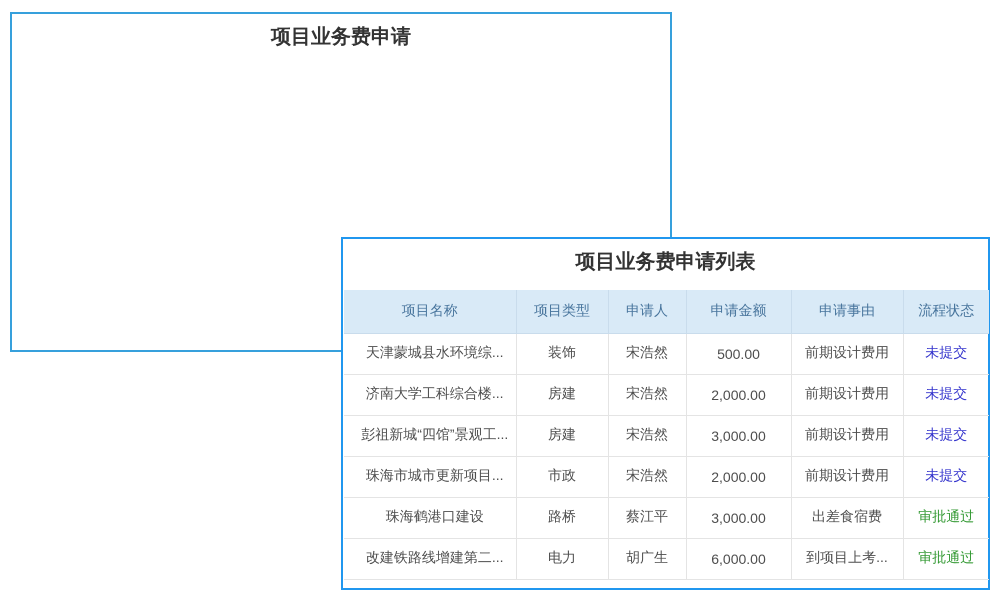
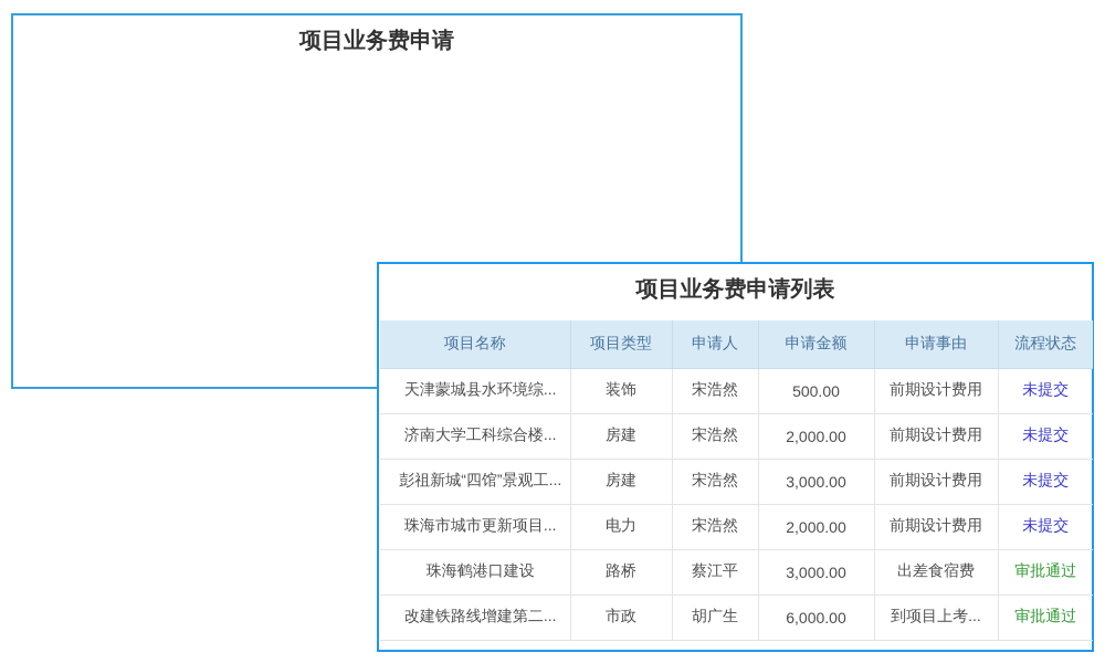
  项目业务费申请
  项目业务费申请列表
  项目名称	项目类型	申请人	申请金额	申请事由	流程状态
  天津蒙城县水环境综...	装饰	宋浩然	500.00	前期设计费用	未提交
  济南大学工科综合楼...	房建	宋浩然	2,000.00	前期设计费用	未提交
  彭祖新城“四馆”景观工...	房建	宋浩然	3,000.00	前期设计费用	未提交
- 珠海市城市更新项目...	市政	宋浩然	2,000.00	前期设计费用	未提交
+ 珠海市城市更新项目...	电力	宋浩然	2,000.00	前期设计费用	未提交
  珠海鹤港口建设	路桥	蔡江平	3,000.00	出差食宿费	审批通过
- 改建铁路线增建第二...	电力	胡广生	6,000.00	到项目上考...	审批通过
+ 改建铁路线增建第二...	市政	胡广生	6,000.00	到项目上考...	审批通过
